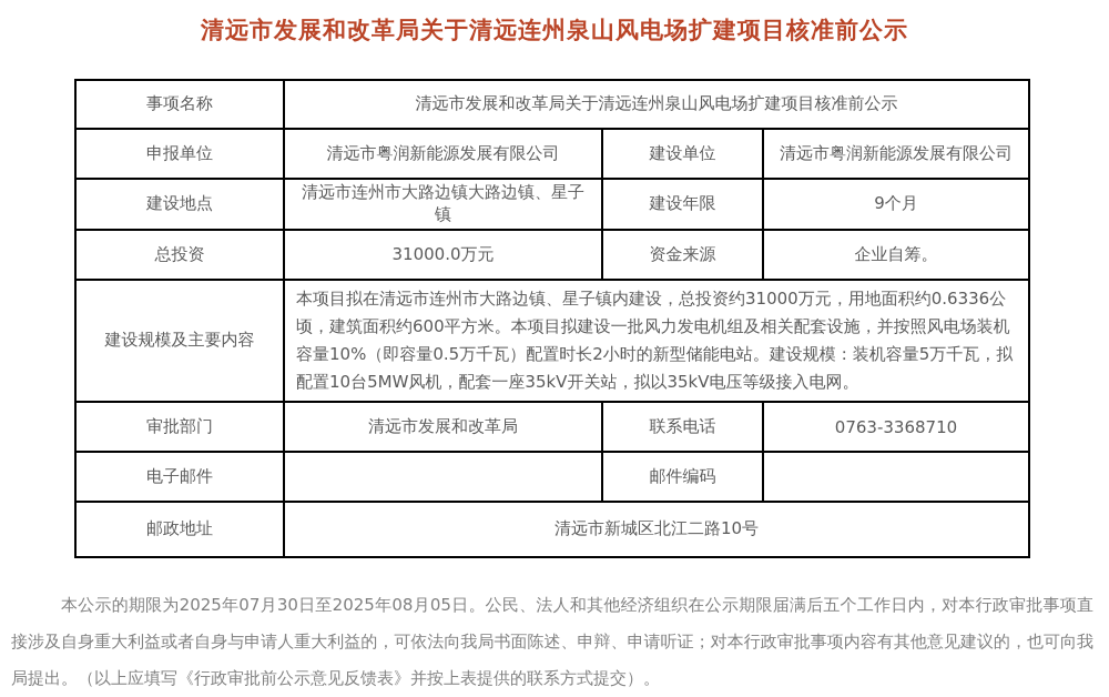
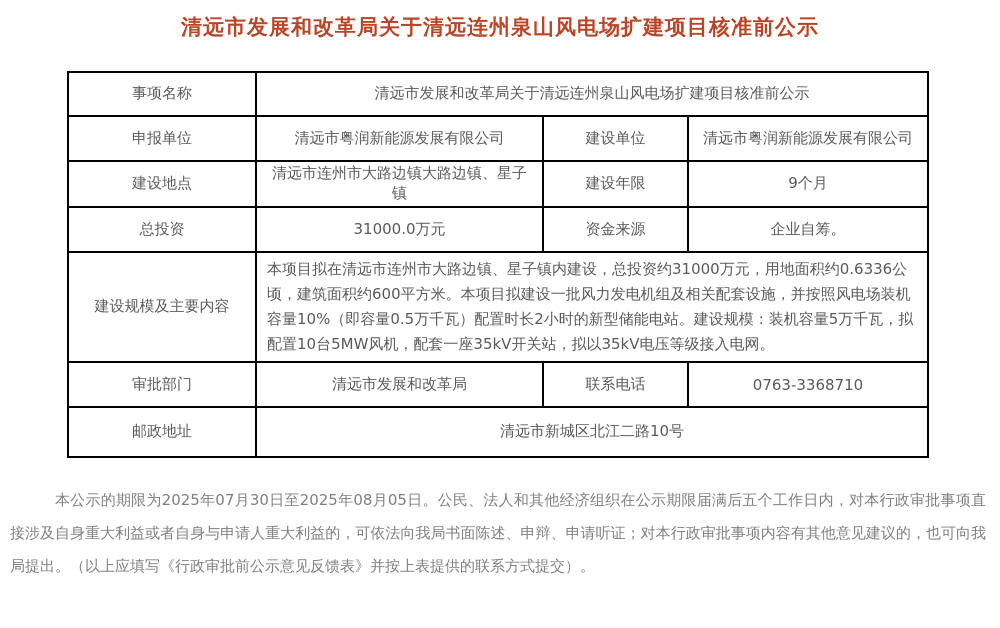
  清远市发展和改革局关于清远连州泉山风电场扩建项目核准前公示
  事项名称	清远市发展和改革局关于清远连州泉山风电场扩建项目核准前公示
  申报单位	清远市粤润新能源发展有限公司	建设单位	清远市粤润新能源发展有限公司
  建设地点	清远市连州市大路边镇大路边镇、星子镇	建设年限	9个月
  总投资	31000.0万元	资金来源	企业自筹。
  建设规模及主要内容	本项目拟在清远市连州市大路边镇、星子镇内建设，总投资约31000万元，用地面积约0.6336公顷，建筑面积约600平方米。本项目拟建设一批风力发电机组及相关配套设施，并按照风电场装机容量10%（即容量0.5万千瓦）配置时长2小时的新型储能电站。建设规模：装机容量5万千瓦，拟配置10台5MW风机，配套一座35kV开关站，拟以35kV电压等级接入电网。
  审批部门	清远市发展和改革局	联系电话	0763-3368710
- 电子邮件		邮件编码
  邮政地址	清远市新城区北江二路10号
  本公示的期限为2025年07月30日至2025年08月05日。公民、法人和其他经济组织在公示期限届满后五个工作日内，对本行政审批事项直接涉及自身重大利益或者自身与申请人重大利益的，可依法向我局书面陈述、申辩、申请听证；对本行政审批事项内容有其他意见建议的，也可向我局提出。（以上应填写《行政审批前公示意见反馈表》并按上表提供的联系方式提交）。
